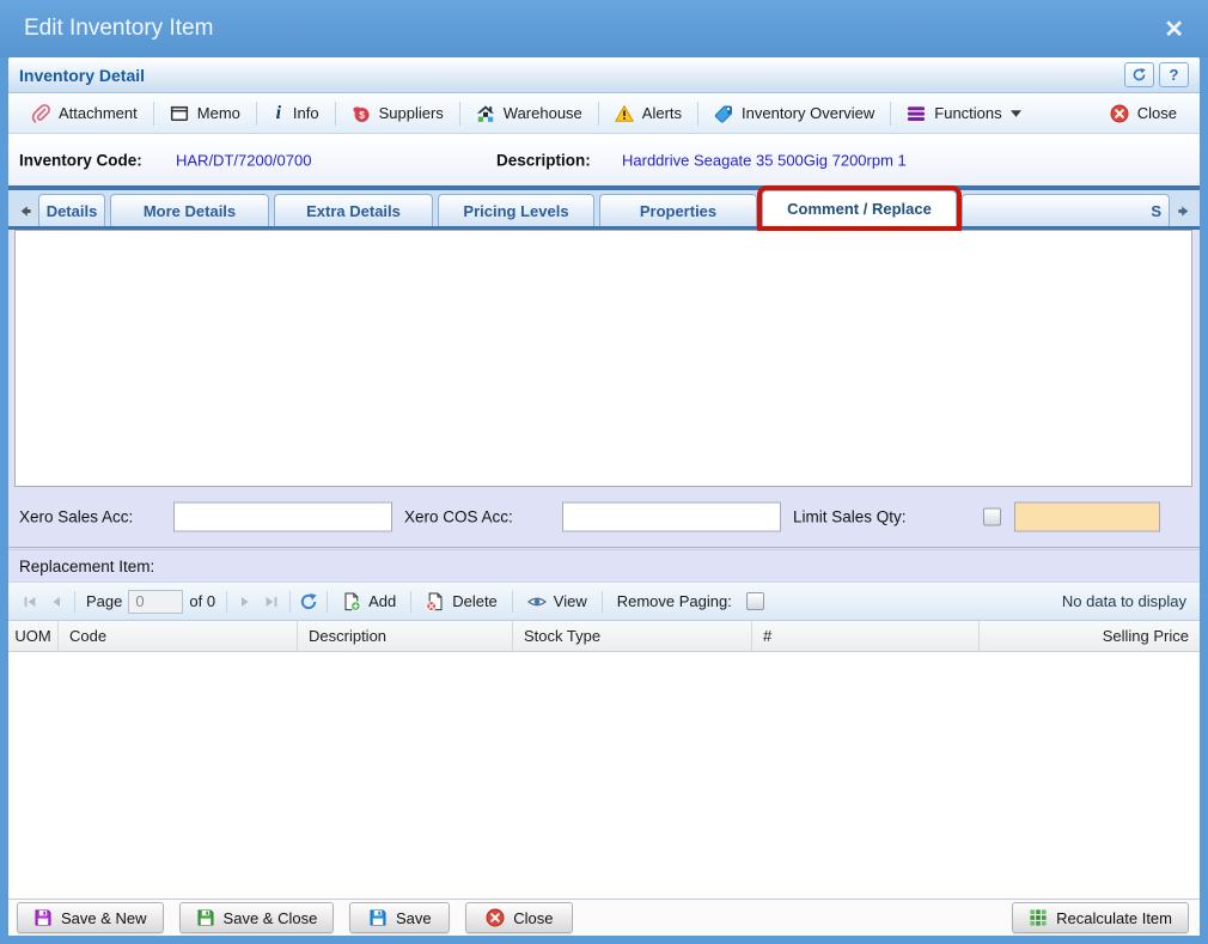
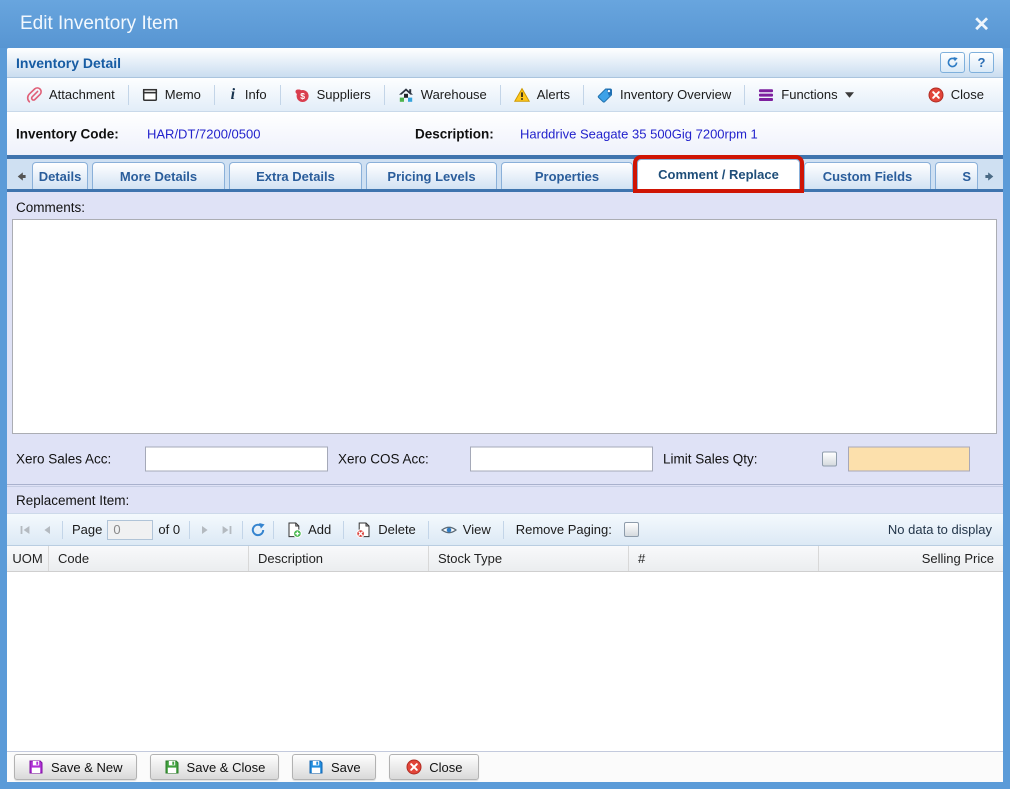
  Edit Inventory Item
  ✕
  Inventory Detail
  ?
  Attachment
  Memo
  i
  Info
  $
  Suppliers
  Warehouse
  Alerts
  Inventory Overview
  Functions
  Close
  Inventory Code:
- HAR/DT/7200/0700
+ HAR/DT/7200/0500
  Description:
  Harddrive Seagate 35 500Gig 7200rpm 1
  Details
  More Details
  Extra Details
  Pricing Levels
  Properties
  Comment / Replace
+ Custom Fields
  S
+ Comments:
  Xero Sales Acc:
  Xero COS Acc:
  Limit Sales Qty:
  Replacement Item:
  Page
  0
  of 0
  Add
  Delete
  View
  Remove Paging:
  No data to display
  UOM
  Code
  Description
  Stock Type
  #
  Selling Price
  Save & New
  Save & Close
  Save
  Close
- Recalculate Item
